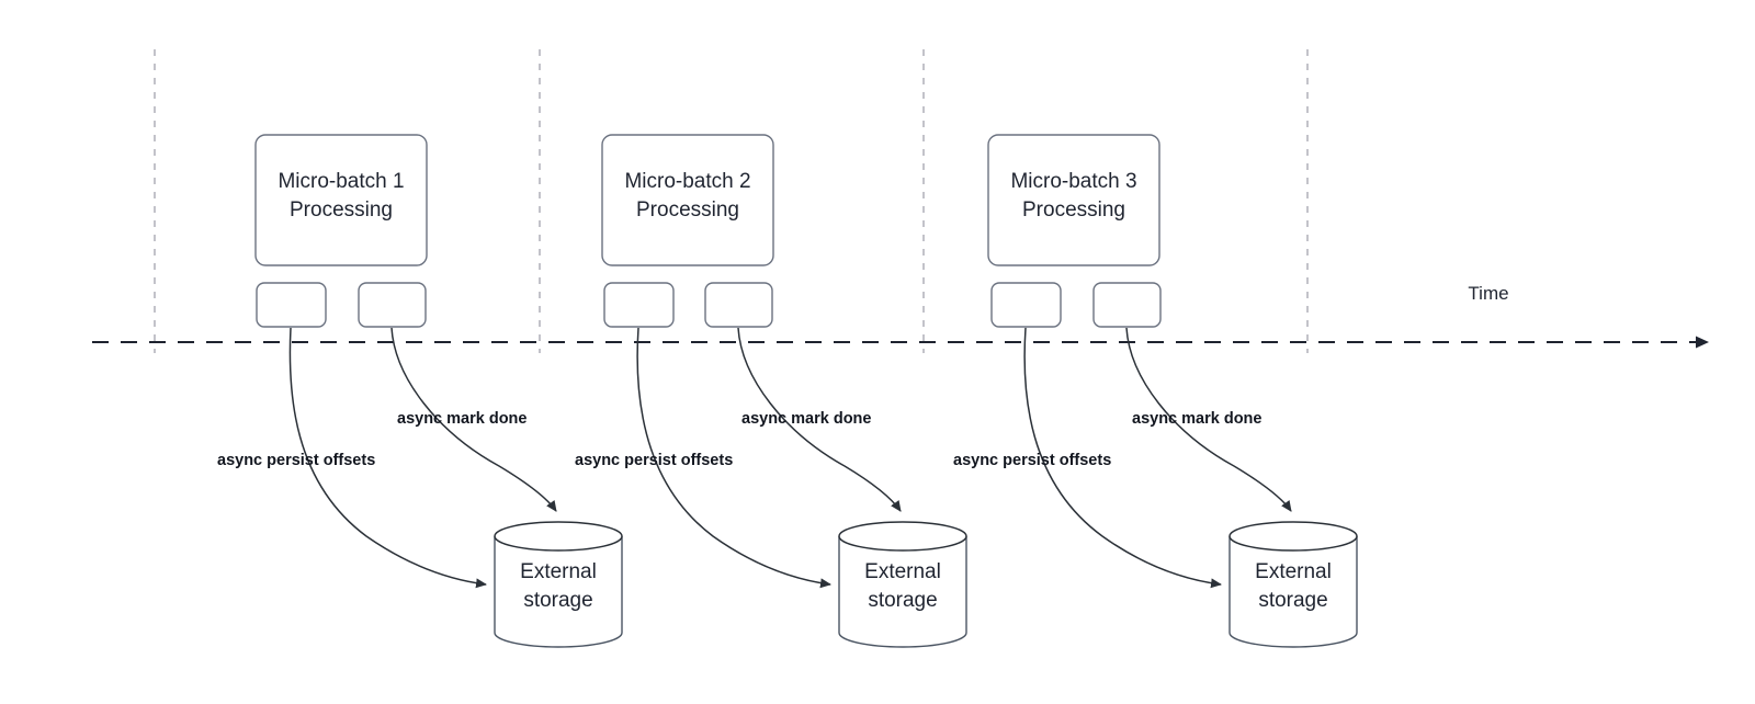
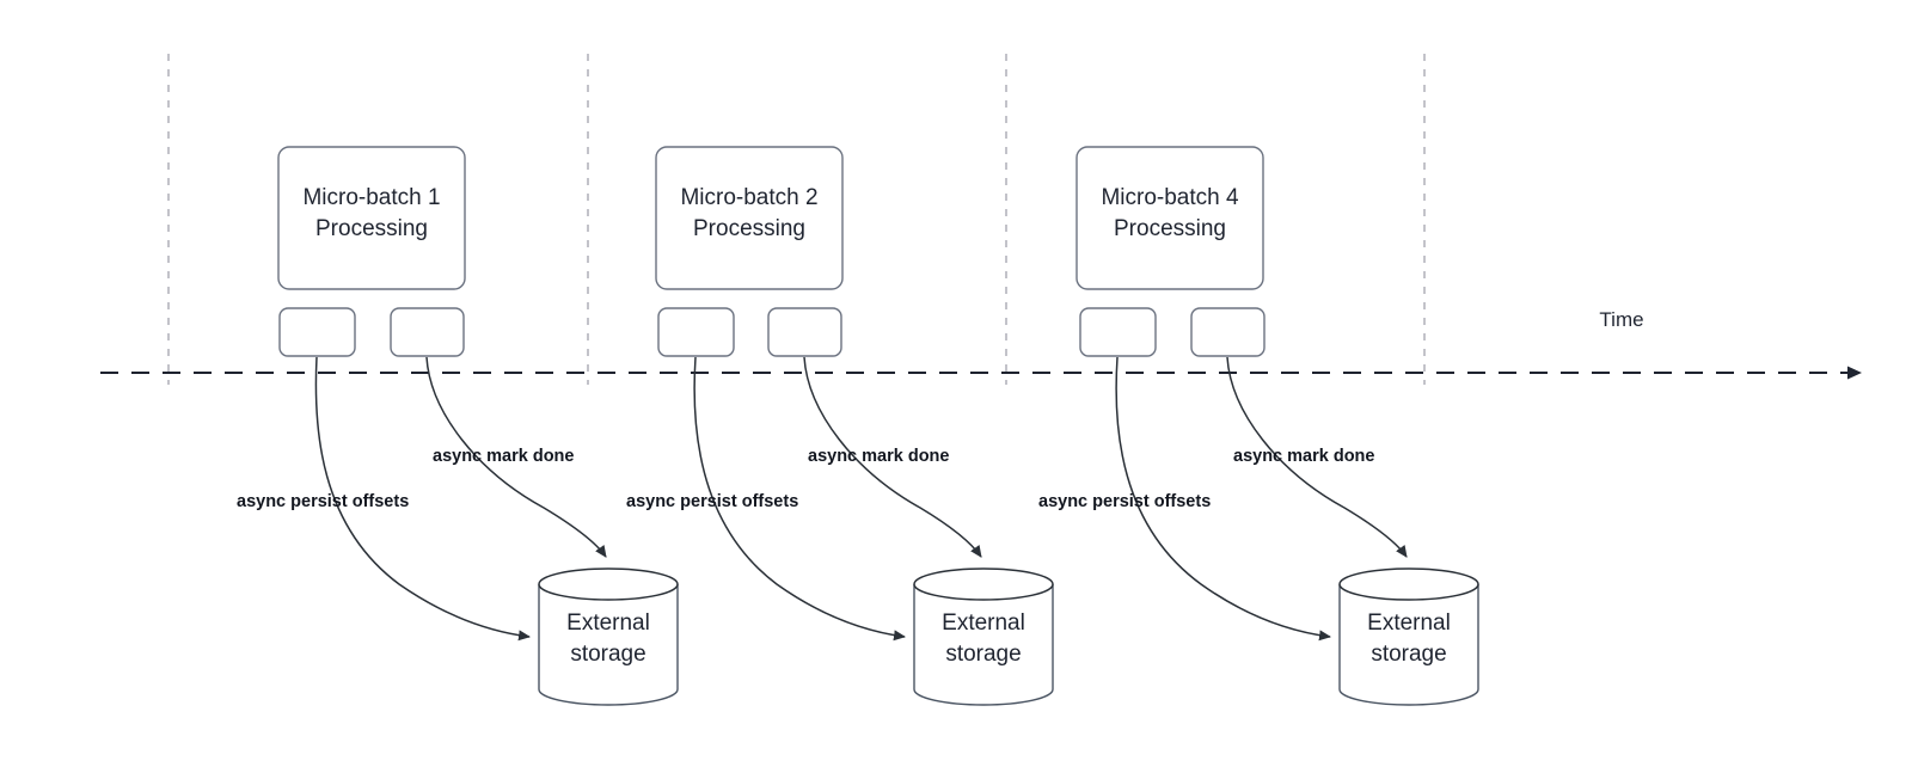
  Time
  Micro-batch 1
  Processing
  async persist offsets
  async mark done
  External
  storage
  Micro-batch 2
  Processing
  async persist offsets
  async mark done
  External
  storage
- Micro-batch 3
+ Micro-batch 4
  Processing
  async persist offsets
  async mark done
  External
  storage
